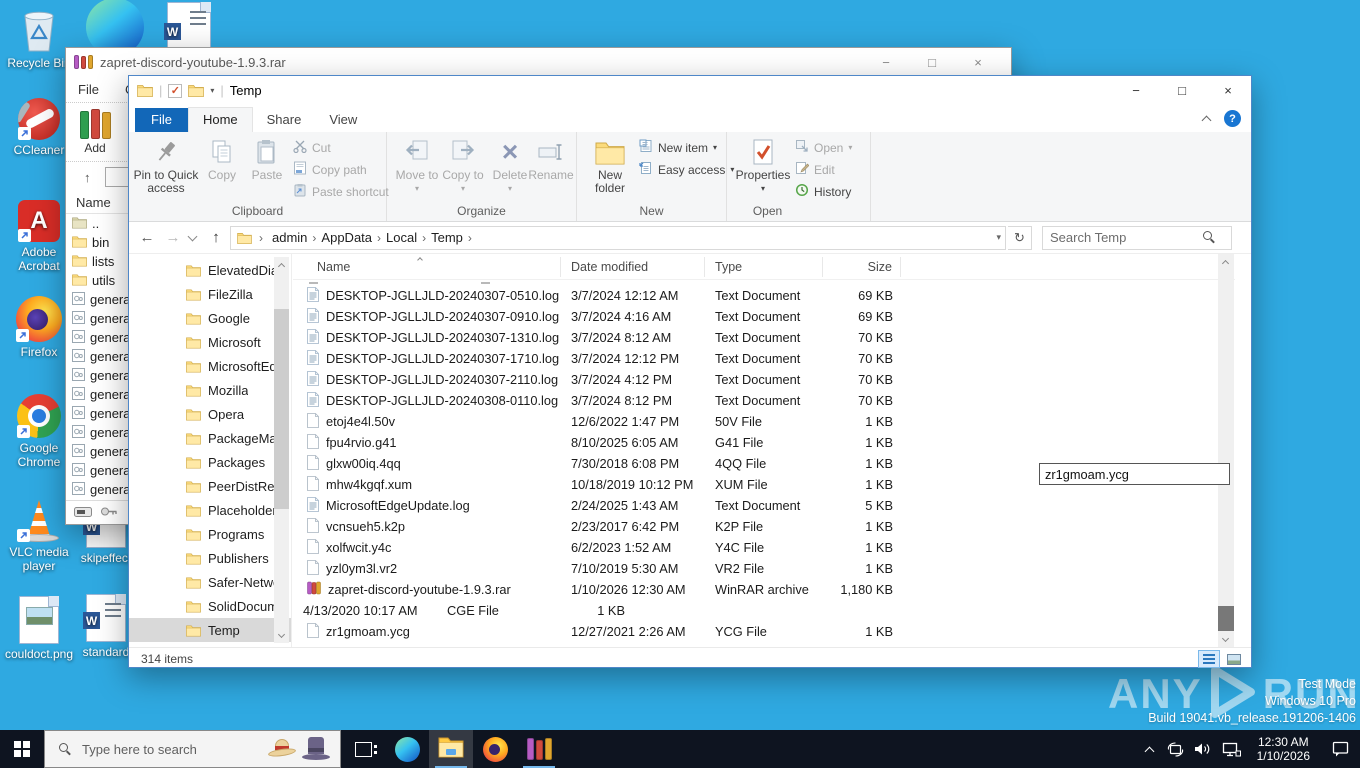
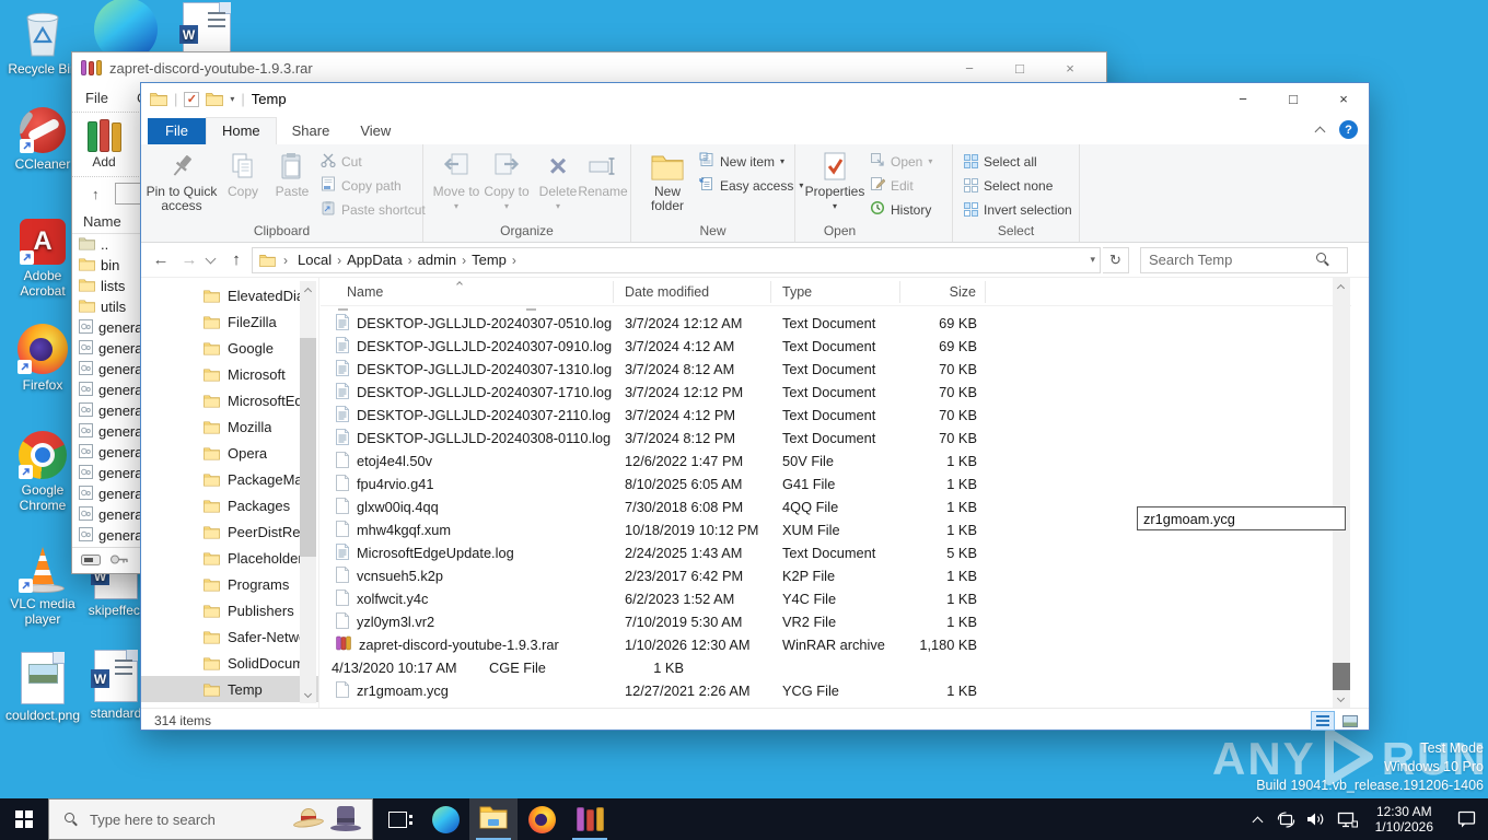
  Recycle Bi
  CCleaner
  A
  Adobe Acrobat
  Firefox
  Google Chrome
  VLC media player
  couldoct.png
  W
  skipeffec
  W
  standard
  W
  ANY
  RUN
  Test Mode
  Windows 10 Pro
  Build 19041.vb_release.191206-1406
  zapret-discord-youtube-1.9.3.rar
  −
  □
  ×
  File
  Add
  ↑
  Name
  ..
  bin
  lists
  utils
  genera
  genera
  genera
  genera
  genera
  genera
  genera
  genera
  genera
  genera
  genera
  |
  ✓
  ▾
  |
  Temp
  −
  □
  ×
  File
  Home
  Share
  View
  ?
  Pin to Quick access
  Copy
  Paste
  Cut
  Copy path
  Paste shortcut
  Clipboard
  Move to
  ▾
  Copy to
  ▾
  ×
  Delete
  ▾
  Rename
  Organize
  New folder
  New item
  ▾
  Easy access
  ▾
  New
  Properties
  ▾
  Open
  ▾
  Edit
  History
  Open
+ Select all
+ Select none
+ Invert selection
+ Select
  ←
  →
  ↑
- admin
+ Local
  AppData
- Local
+ admin
  Temp
  ▾
  ↻
  Search Temp
  ElevatedDi
  FileZilla
  Google
  Microsoft
  MicrosoftE
  Mozilla
  Opera
  PackageM
  Packages
  PeerDistRe
  Placeholde
  Programs
  Publishers
  Safer-Netw
  SolidDocum
  Temp
  Name
  Date modified
  Type
  Size
  DESKTOP-JGLLJLD-20240307-0510.log
  3/7/2024 12:12 AM
  Text Document
  69 KB
  DESKTOP-JGLLJLD-20240307-0910.log
- 3/7/2024 4:16 AM
+ 3/7/2024 4:12 AM
  Text Document
  69 KB
  DESKTOP-JGLLJLD-20240307-1310.log
  3/7/2024 8:12 AM
  Text Document
  70 KB
  DESKTOP-JGLLJLD-20240307-1710.log
  3/7/2024 12:12 PM
  Text Document
  70 KB
  DESKTOP-JGLLJLD-20240307-2110.log
  3/7/2024 4:12 PM
  Text Document
  70 KB
  DESKTOP-JGLLJLD-20240308-0110.log
  3/7/2024 8:12 PM
  Text Document
  70 KB
  etoj4e4l.50v
  12/6/2022 1:47 PM
  50V File
  1 KB
  fpu4rvio.g41
  8/10/2025 6:05 AM
  G41 File
  1 KB
  glxw00iq.4qq
  7/30/2018 6:08 PM
  4QQ File
  1 KB
  mhw4kgqf.xum
  10/18/2019 10:12 PM
  XUM File
  1 KB
  MicrosoftEdgeUpdate.log
  2/24/2025 1:43 AM
  Text Document
  5 KB
  vcnsueh5.k2p
  2/23/2017 6:42 PM
  K2P File
  1 KB
  xolfwcit.y4c
  6/2/2023 1:52 AM
  Y4C File
  1 KB
  yzl0ym3l.vr2
  7/10/2019 5:30 AM
  VR2 File
  1 KB
  zapret-discord-youtube-1.9.3.rar
  1/10/2026 12:30 AM
  WinRAR archive
  1,180 KB
  4/13/2020 10:17 AM
  CGE File
  1 KB
  zr1gmoam.ycg
  12/27/2021 2:26 AM
  YCG File
  1 KB
  zr1gmoam.ycg
  314 items
  Type here to search
  12:30 AM
  1/10/2026
